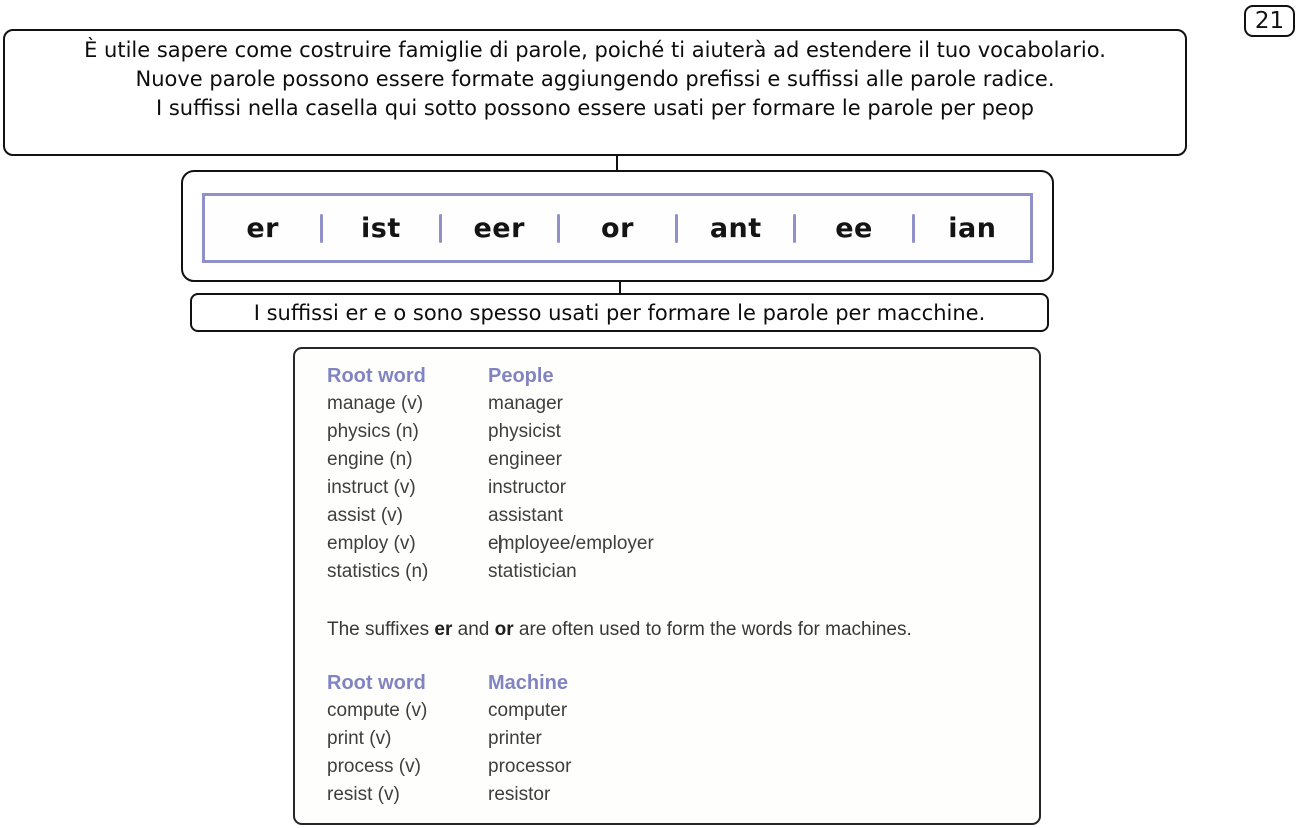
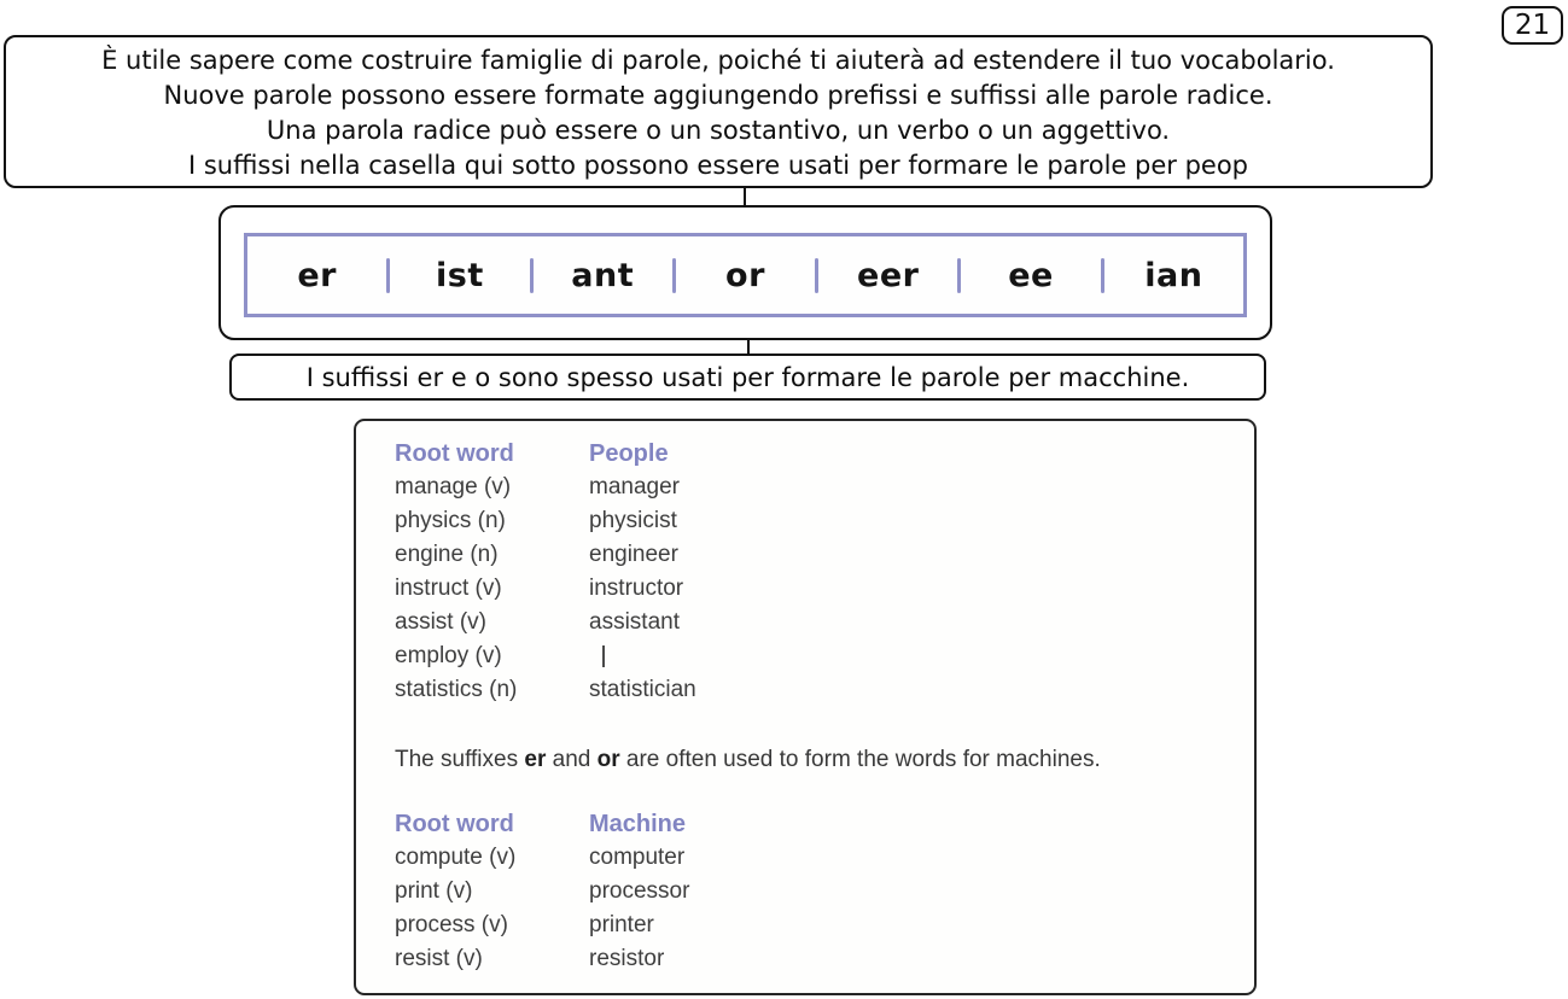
  21
  È utile sapere come costruire famiglie di parole, poiché ti aiuterà ad estendere il tuo vocabolario.
  Nuove parole possono essere formate aggiungendo prefissi e suffissi alle parole radice.
+ Una parola radice può essere o un sostantivo, un verbo o un aggettivo.
  I suffissi nella casella qui sotto possono essere usati per formare le parole per peop
  er
  ist
- eer
+ ant
  or
- ant
+ eer
  ee
  ian
  I suffissi er e o sono spesso usati per formare le parole per macchine.
  Root word
  People
  manage (v)
  manager
  physics (n)
  physicist
  engine (n)
  engineer
  instruct (v)
  instructor
  assist (v)
  assistant
  employ (v)
- employee/employer
  statistics (n)
  statistician
  The suffixes er and or are often used to form the words for machines.
  Root word
  Machine
  compute (v)
  computer
  print (v)
- printer
+ processor
  process (v)
- processor
+ printer
  resist (v)
  resistor
